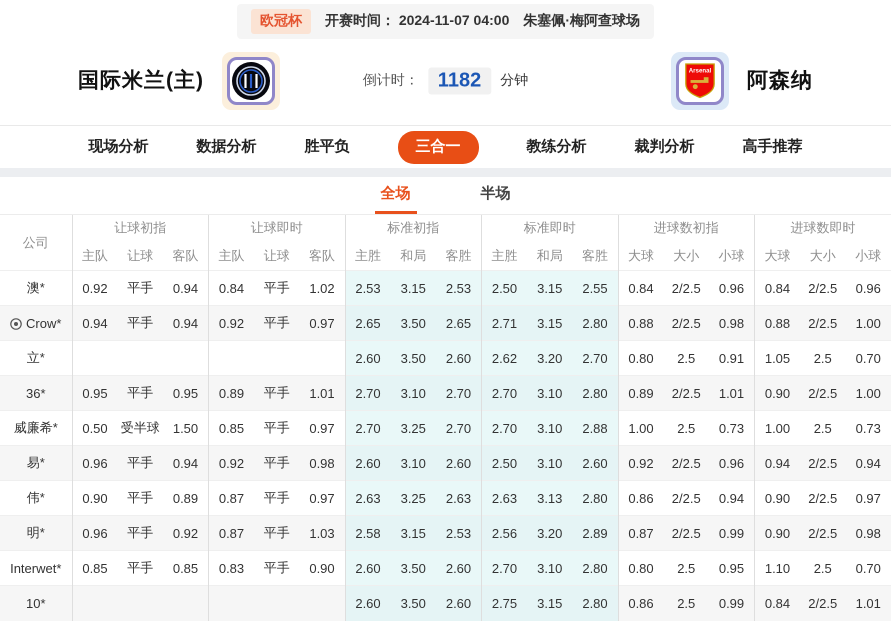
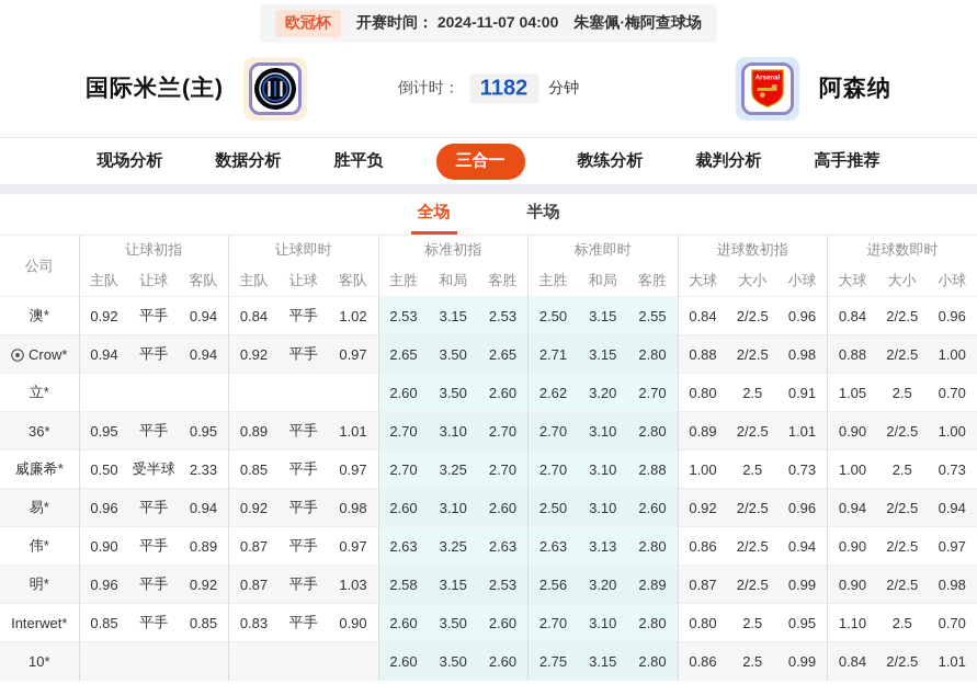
  欧冠杯
  开赛时间： 2024-11-07 04:00
  朱塞佩·梅阿查球场
  国际米兰(主)
  倒计时：
  1182
  分钟
  阿森纳
  现场分析
  数据分析
  胜平负
  三合一
  教练分析
  裁判分析
  高手推荐
  全场
  半场
  公司	让球初指	让球即时	标准初指	标准即时	进球数初指	进球数即时
  主队	让球	客队	主队	让球	客队	主胜	和局	客胜	主胜	和局	客胜	大球	大小	小球	大球	大小	小球
  澳*	0.92	平手	0.94	0.84	平手	1.02	2.53	3.15	2.53	2.50	3.15	2.55	0.84	2/2.5	0.96	0.84	2/2.5	0.96
  Crow*	0.94	平手	0.94	0.92	平手	0.97	2.65	3.50	2.65	2.71	3.15	2.80	0.88	2/2.5	0.98	0.88	2/2.5	1.00
  立*							2.60	3.50	2.60	2.62	3.20	2.70	0.80	2.5	0.91	1.05	2.5	0.70
  36*	0.95	平手	0.95	0.89	平手	1.01	2.70	3.10	2.70	2.70	3.10	2.80	0.89	2/2.5	1.01	0.90	2/2.5	1.00
- 威廉希*	0.50	受半球	1.50	0.85	平手	0.97	2.70	3.25	2.70	2.70	3.10	2.88	1.00	2.5	0.73	1.00	2.5	0.73
+ 威廉希*	0.50	受半球	2.33	0.85	平手	0.97	2.70	3.25	2.70	2.70	3.10	2.88	1.00	2.5	0.73	1.00	2.5	0.73
  易*	0.96	平手	0.94	0.92	平手	0.98	2.60	3.10	2.60	2.50	3.10	2.60	0.92	2/2.5	0.96	0.94	2/2.5	0.94
  伟*	0.90	平手	0.89	0.87	平手	0.97	2.63	3.25	2.63	2.63	3.13	2.80	0.86	2/2.5	0.94	0.90	2/2.5	0.97
  明*	0.96	平手	0.92	0.87	平手	1.03	2.58	3.15	2.53	2.56	3.20	2.89	0.87	2/2.5	0.99	0.90	2/2.5	0.98
  Interwet*	0.85	平手	0.85	0.83	平手	0.90	2.60	3.50	2.60	2.70	3.10	2.80	0.80	2.5	0.95	1.10	2.5	0.70
  10*							2.60	3.50	2.60	2.75	3.15	2.80	0.86	2.5	0.99	0.84	2/2.5	1.01
